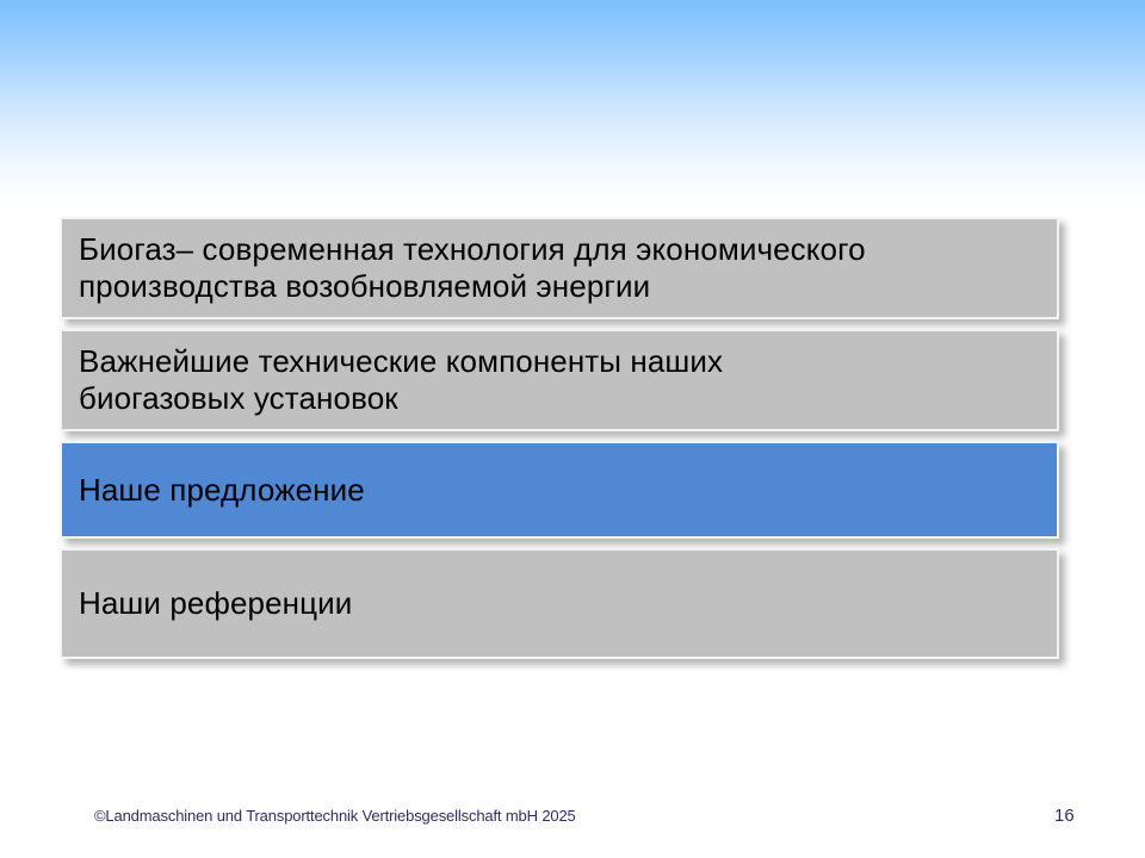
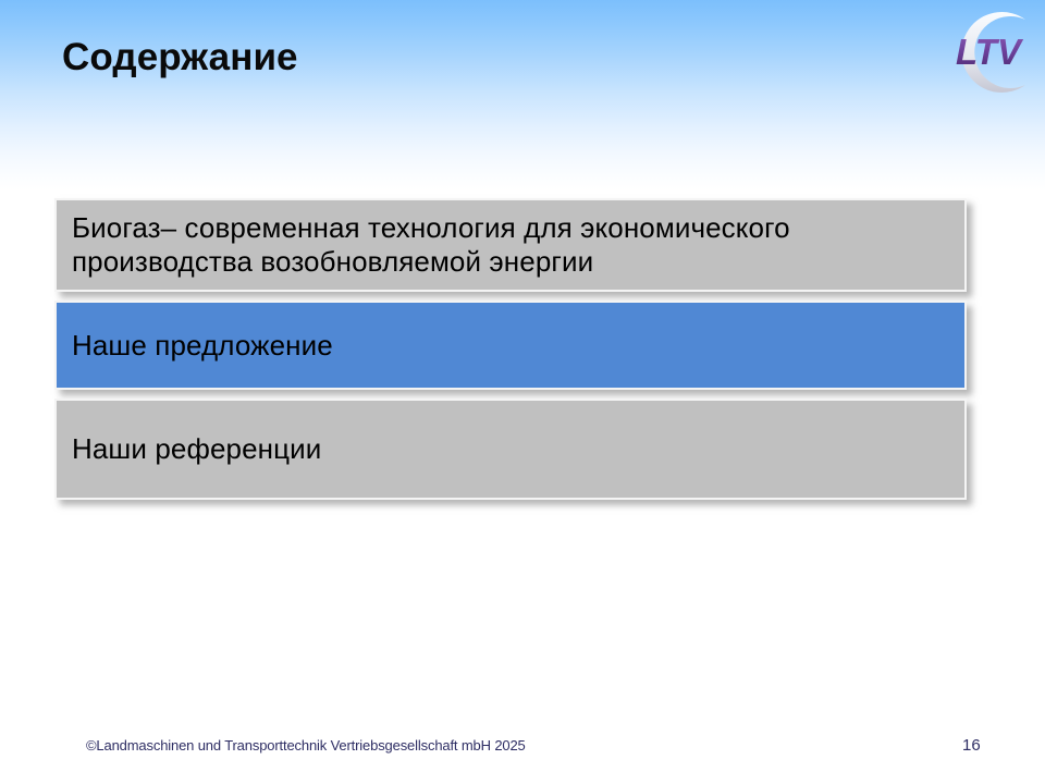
+ Содержание
+ LTV
  Биогаз– современная технология для экономического
  производства возобновляемой энергии
- Важнейшие технические компоненты наших
- биогазовых установок
  Наше предложение
  Наши референции
  ©Landmaschinen und Transporttechnik Vertriebsgesellschaft mbH 2025
  16
